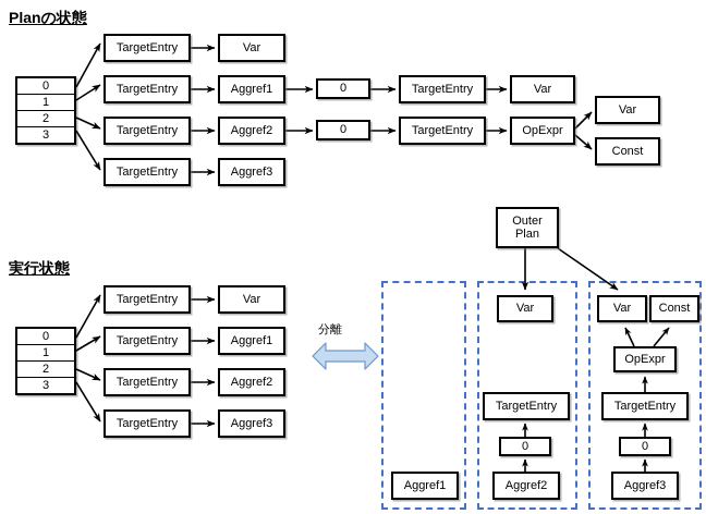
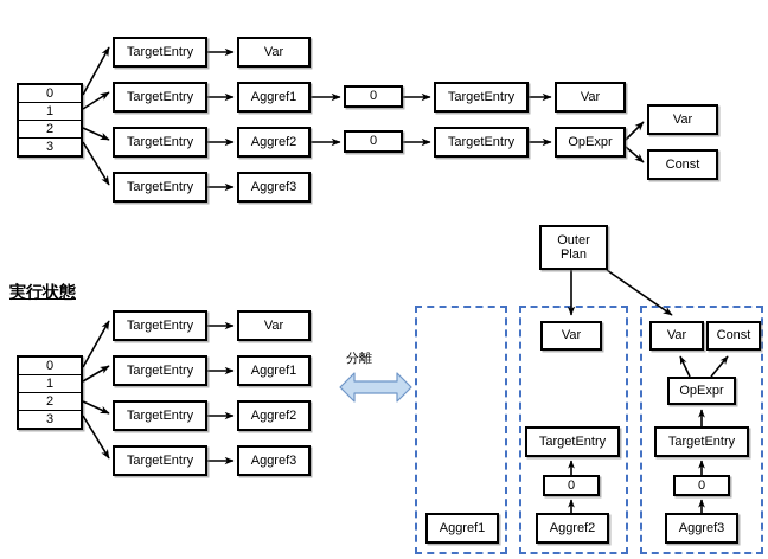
- Planの状態
  実行状態
  0
  1
  2
  3
  0
  1
  2
  3
  分離
  TargetEntry
  TargetEntry
  TargetEntry
  TargetEntry
  Var
  Aggref1
  Aggref2
  Aggref3
  0
  0
  TargetEntry
  TargetEntry
  Var
  OpExpr
  Var
  Const
  TargetEntry
  TargetEntry
  TargetEntry
  TargetEntry
  Var
  Aggref1
  Aggref2
  Aggref3
  Outer
  Plan
  Aggref1
  Var
  TargetEntry
  0
  Aggref2
  Var
  Const
  OpExpr
  TargetEntry
  0
  Aggref3
